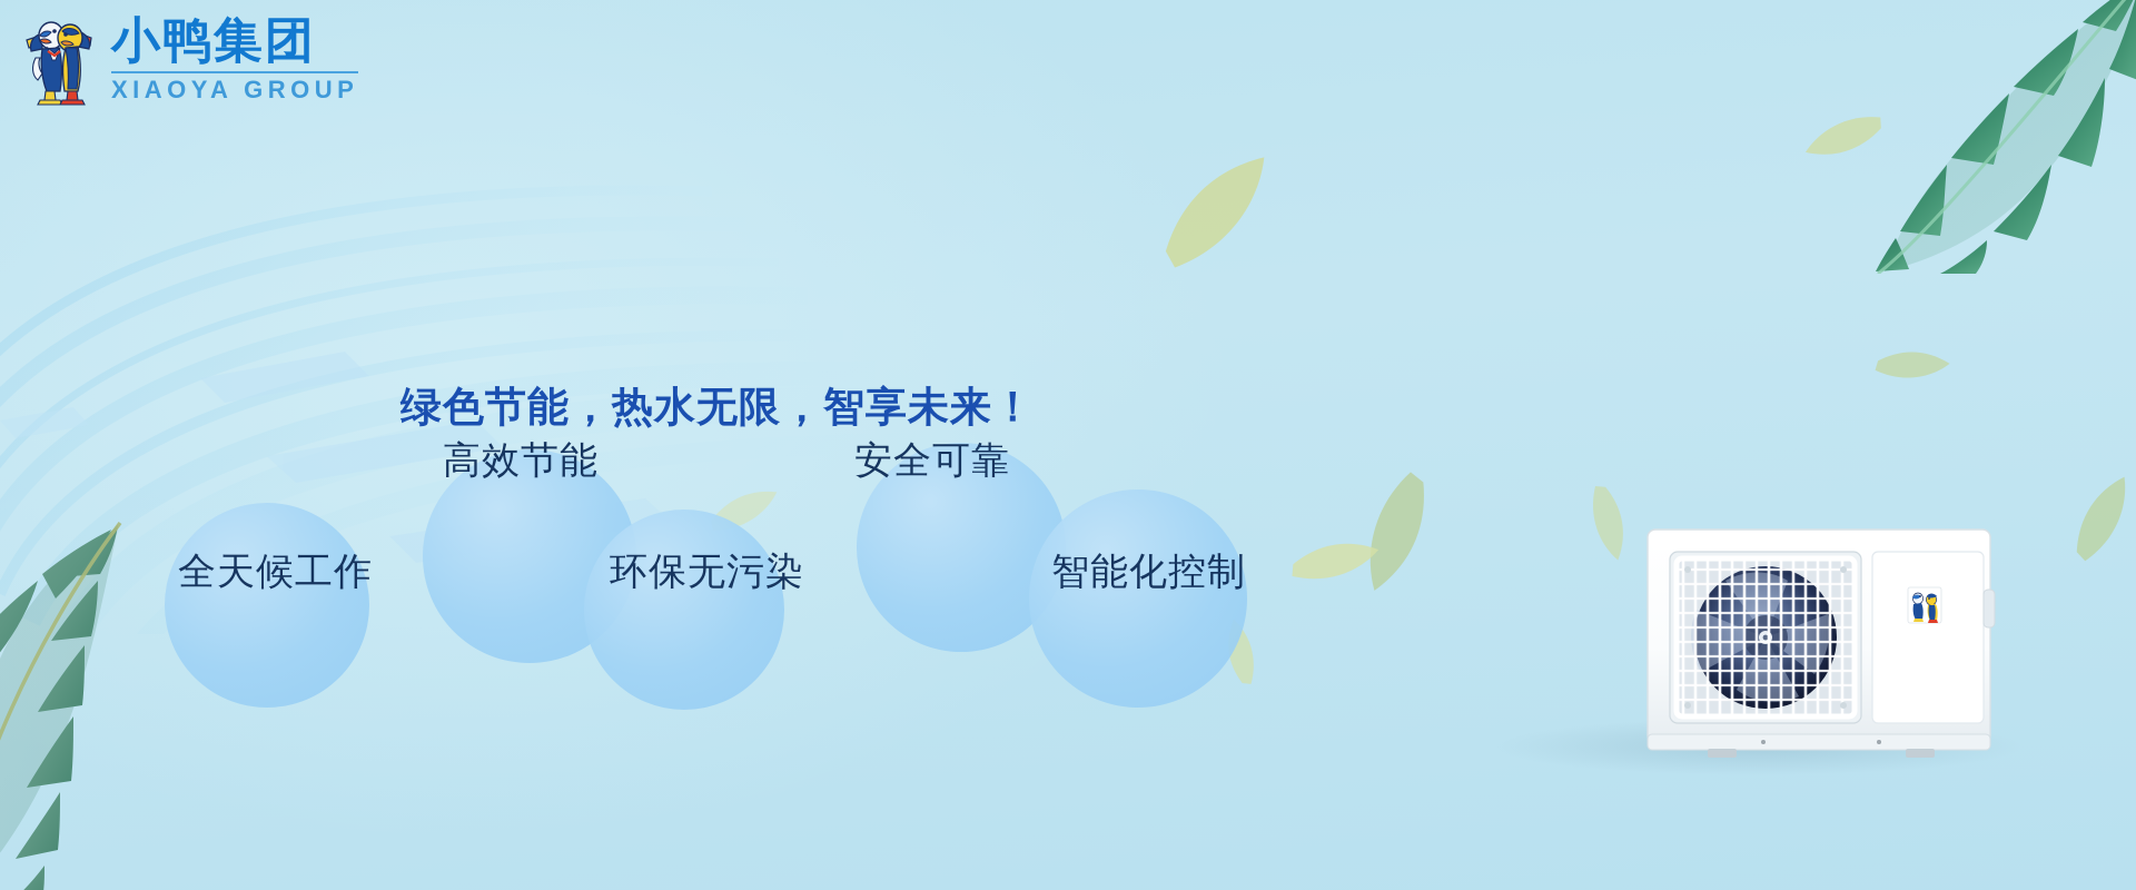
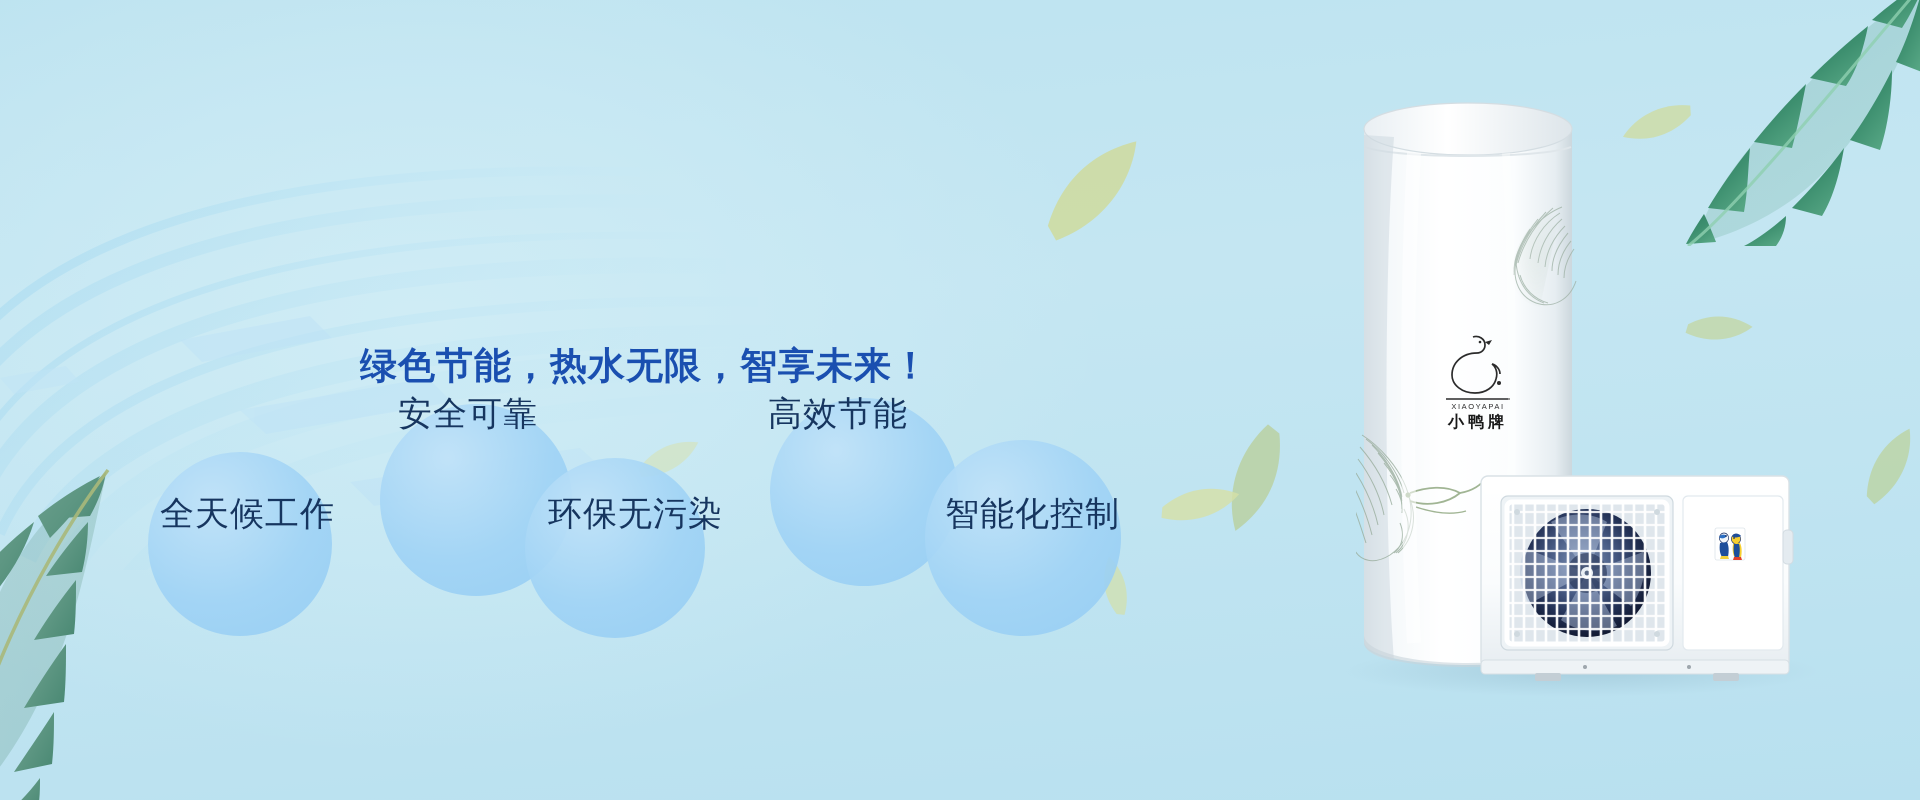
- 小鸭集团
- XIAOYA GROUP
  绿色节能，热水无限，智享未来！
  全天候工作
- 高效节能
+ 安全可靠
  环保无污染
- 安全可靠
+ 高效节能
  智能化控制
+ XIAOYAPAI
+ 小鸭牌
